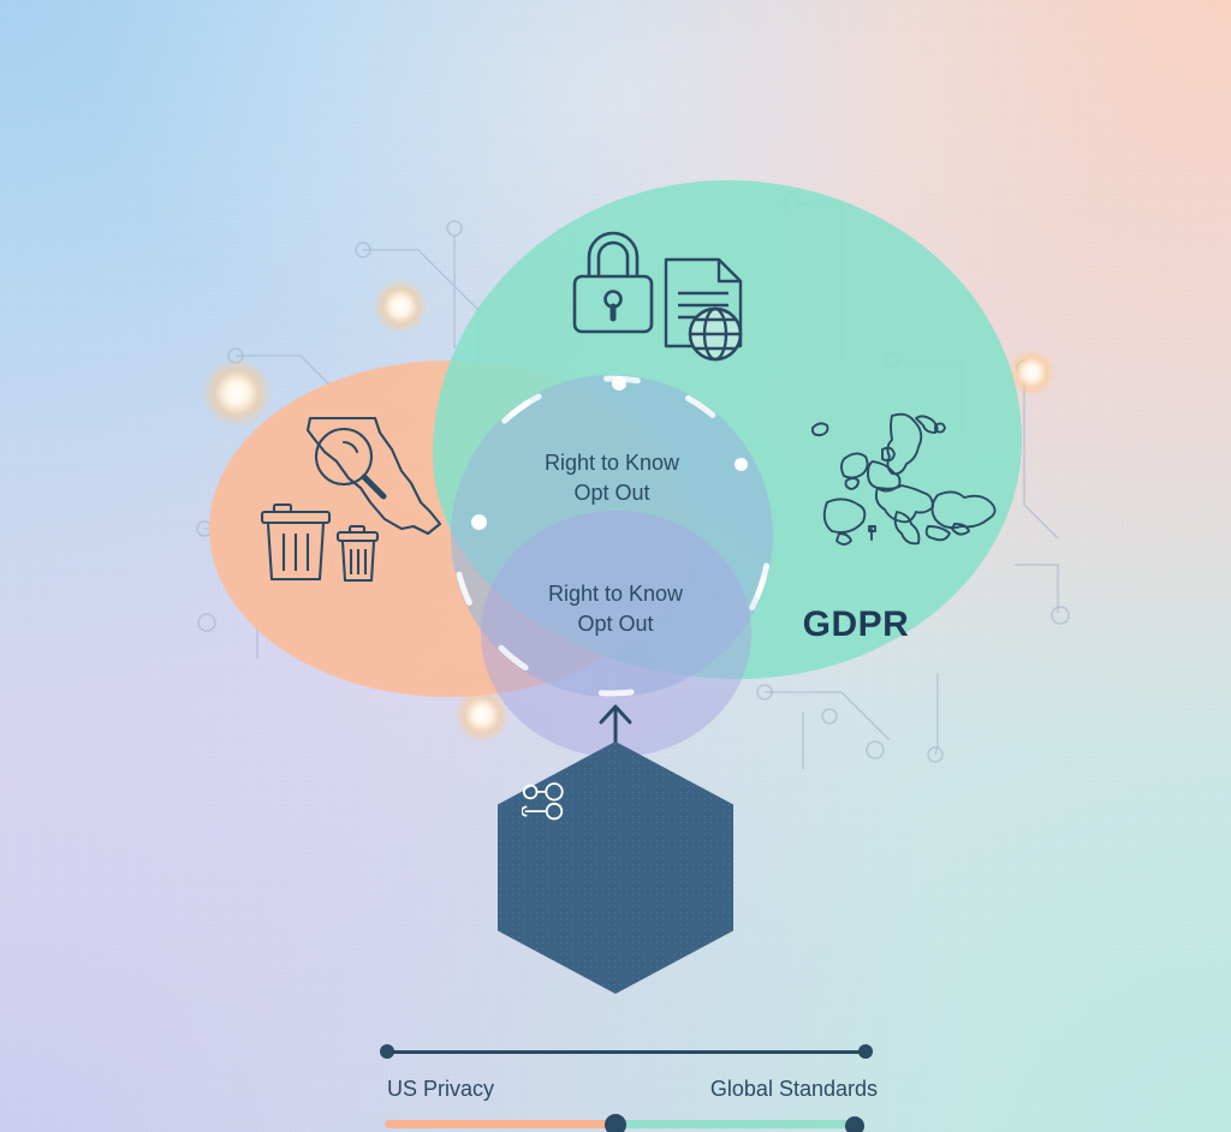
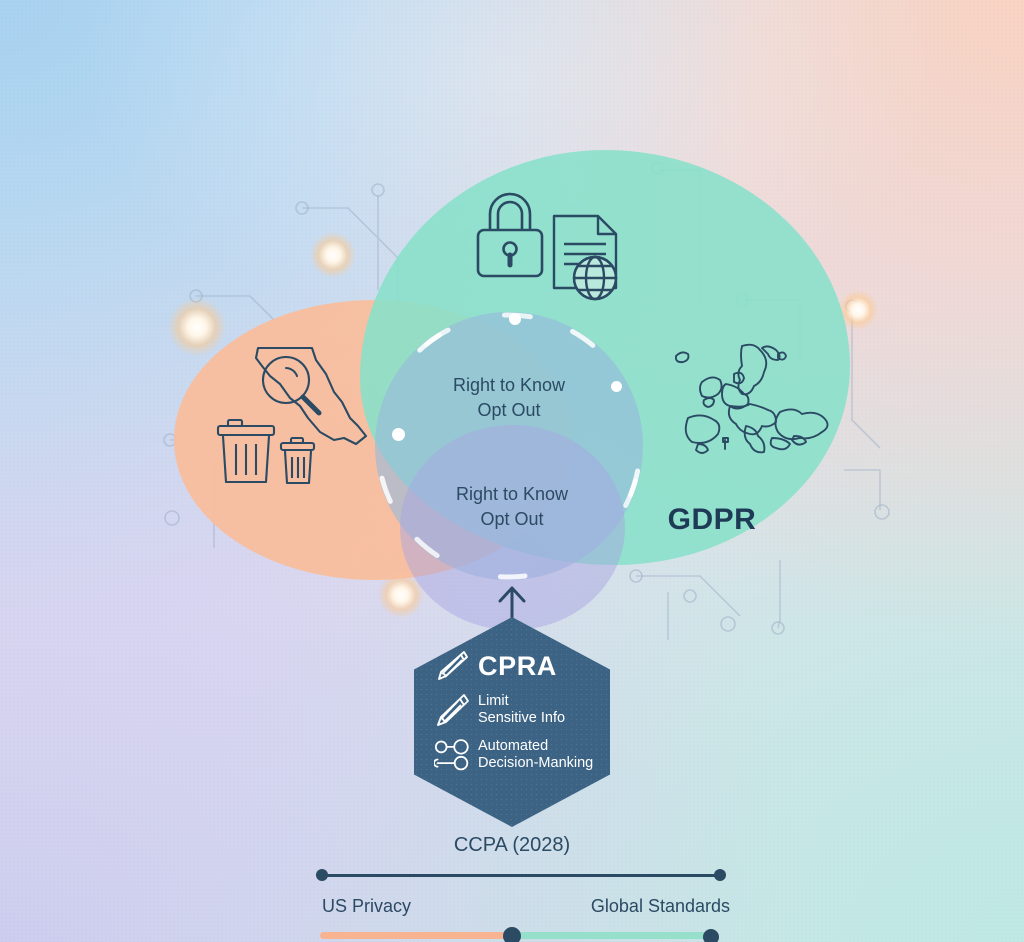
  GDPR
  Right to Know
  Opt Out
  Right to Know
  Opt Out
+ CPRA
+ Limit
+ Sensitive Info
+ Automated
+ Decision-Manking
+ CCPA (2028)
  US Privacy
  Global Standards
